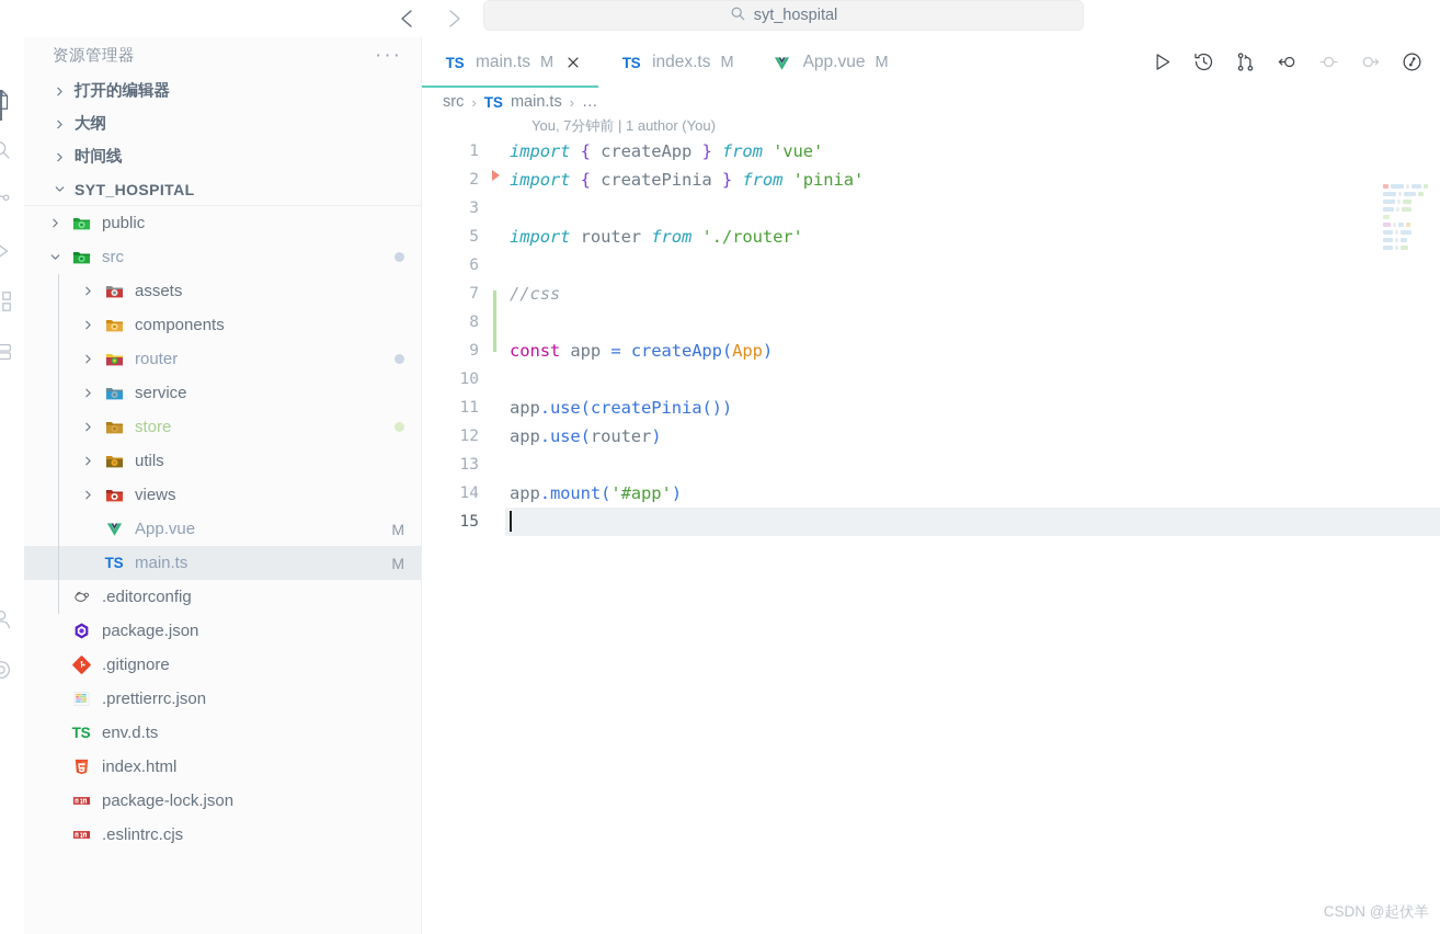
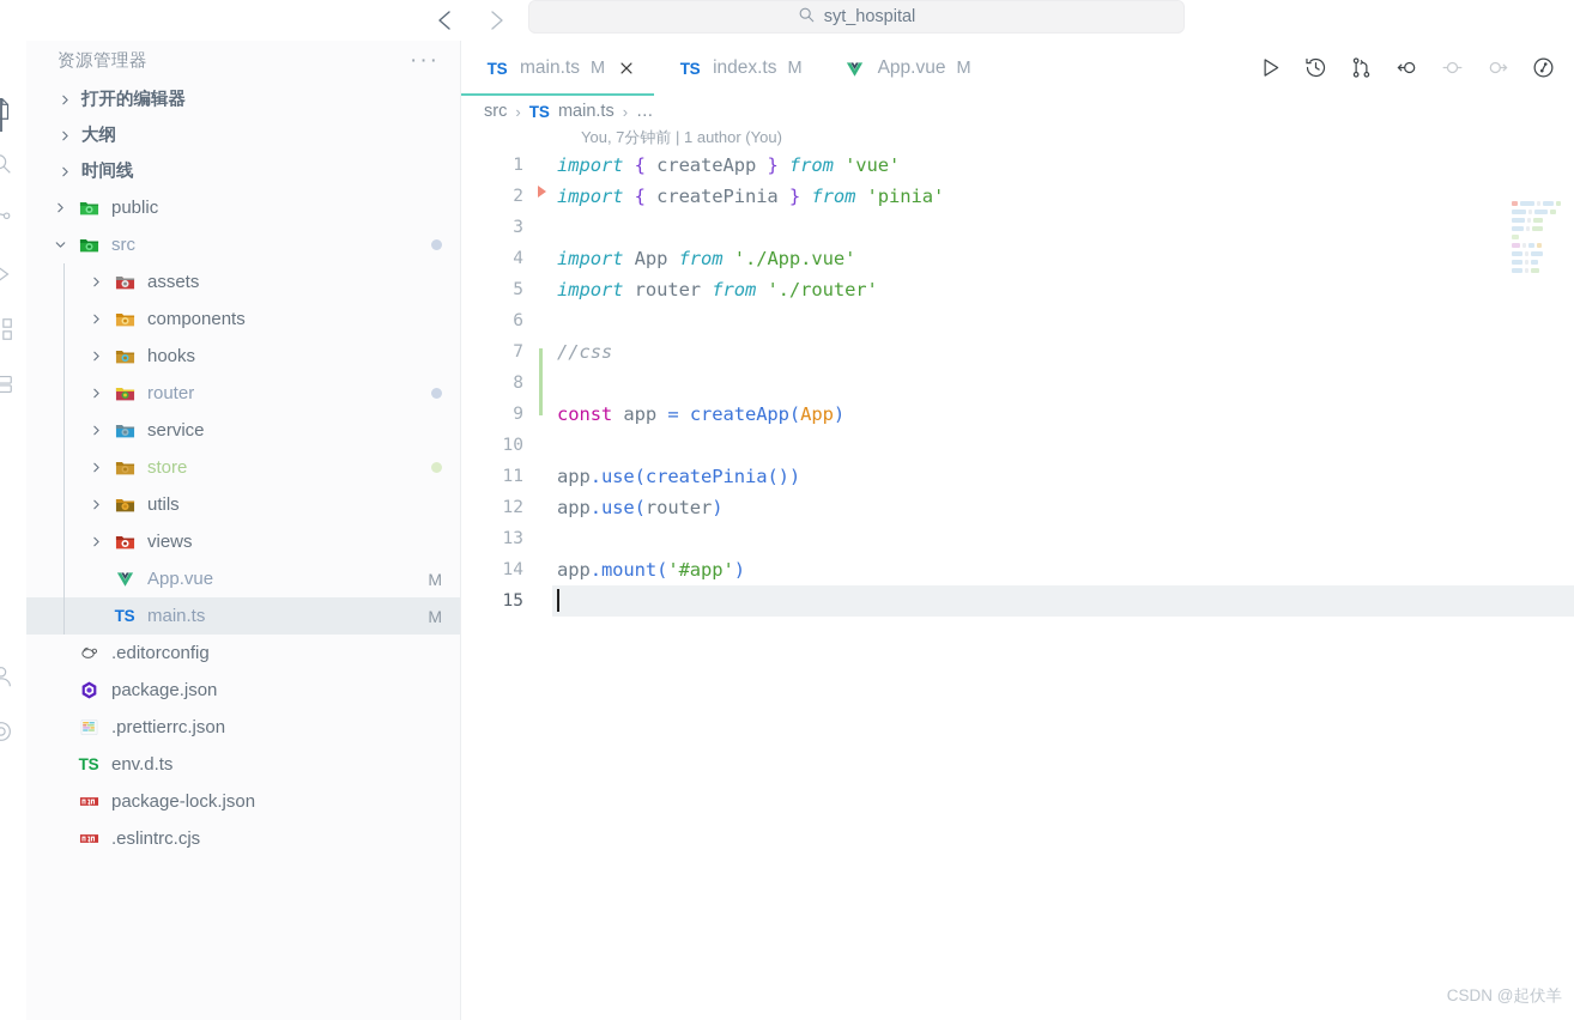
  syt_hospital
  资源管理器
  ···
  打开的编辑器
  大纲
  时间线
- SYT_HOSPITAL
  public
  src
  assets
  components
+ hooks
  router
  service
  store
  utils
  views
  App.vue
  M
  TS
  main.ts
  M
  .editorconfig
  package.json
- .gitignore
  .prettierrc.json
  TS
  env.d.ts
- index.html
  package-lock.json
  .eslintrc.cjs
  TS
  main.ts
  M
  TS
  index.ts
  M
  App.vue
  M
  src
  ›
  TS
  main.ts
  ›
  …
  You, 7分钟前 | 1 author (You)
  1
  import { createApp } from 'vue'
  2
  import { createPinia } from 'pinia'
  3
+ 4
+ import App from './App.vue'
  5
  import router from './router'
  6
  7
  //css
  8
  9
  const app = createApp(App)
  10
  11
  app.use(createPinia())
  12
  app.use(router)
  13
  14
  app.mount('#app')
  15
  CSDN @起伏羊
